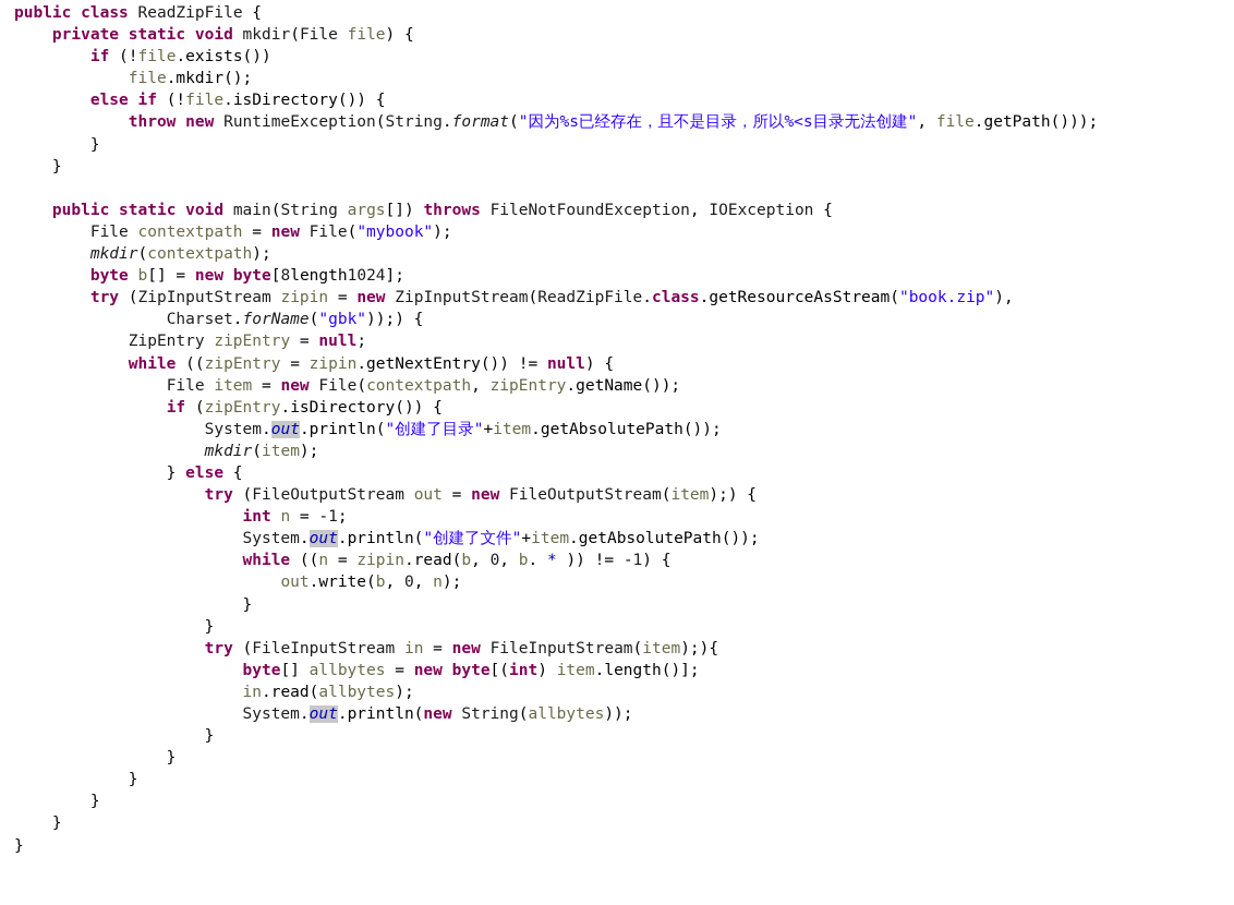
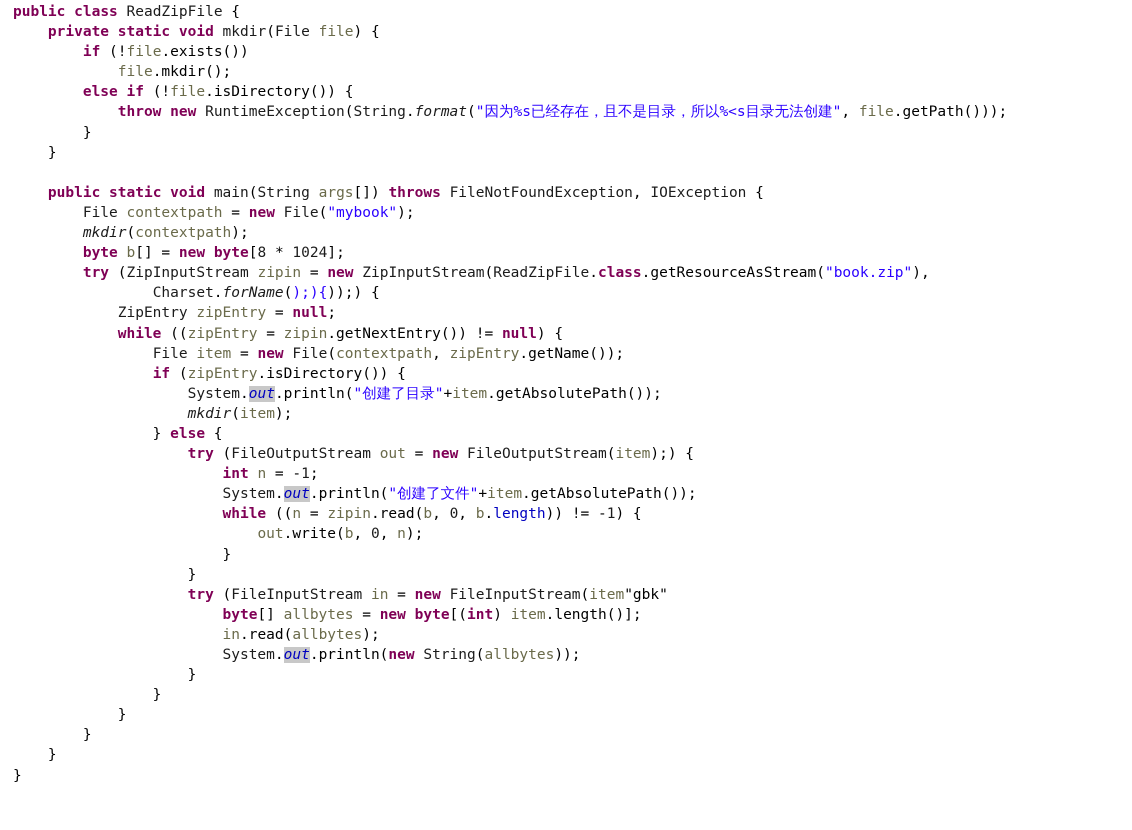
  public class ReadZipFile {
  private static void mkdir(File file) {
  if (!file.exists())
  file.mkdir();
  else if (!file.isDirectory()) {
  throw new RuntimeException(String.format("因为%s已经存在，且不是目录，所以%<s目录无法创建", file.getPath()));
  }
  }
  public static void main(String args[]) throws FileNotFoundException, IOException {
  File contextpath = new File("mybook");
  mkdir(contextpath);
- byte b[] = new byte[8length1024];
+ byte b[] = new byte[8 * 1024];
  try (ZipInputStream zipin = new ZipInputStream(ReadZipFile.class.getResourceAsStream("book.zip"),
- Charset.forName("gbk"));) {
+ Charset.forName();){));) {
  ZipEntry zipEntry = null;
  while ((zipEntry = zipin.getNextEntry()) != null) {
  File item = new File(contextpath, zipEntry.getName());
  if (zipEntry.isDirectory()) {
  System.out.println("创建了目录"+item.getAbsolutePath());
  mkdir(item);
  } else {
  try (FileOutputStream out = new FileOutputStream(item);) {
  int n = -1;
  System.out.println("创建了文件"+item.getAbsolutePath());
- while ((n = zipin.read(b, 0, b. * )) != -1) {
+ while ((n = zipin.read(b, 0, b.length)) != -1) {
  out.write(b, 0, n);
  }
  }
- try (FileInputStream in = new FileInputStream(item);){
+ try (FileInputStream in = new FileInputStream(item"gbk"
  byte[] allbytes = new byte[(int) item.length()];
  in.read(allbytes);
  System.out.println(new String(allbytes));
  }
  }
  }
  }
  }
  }
